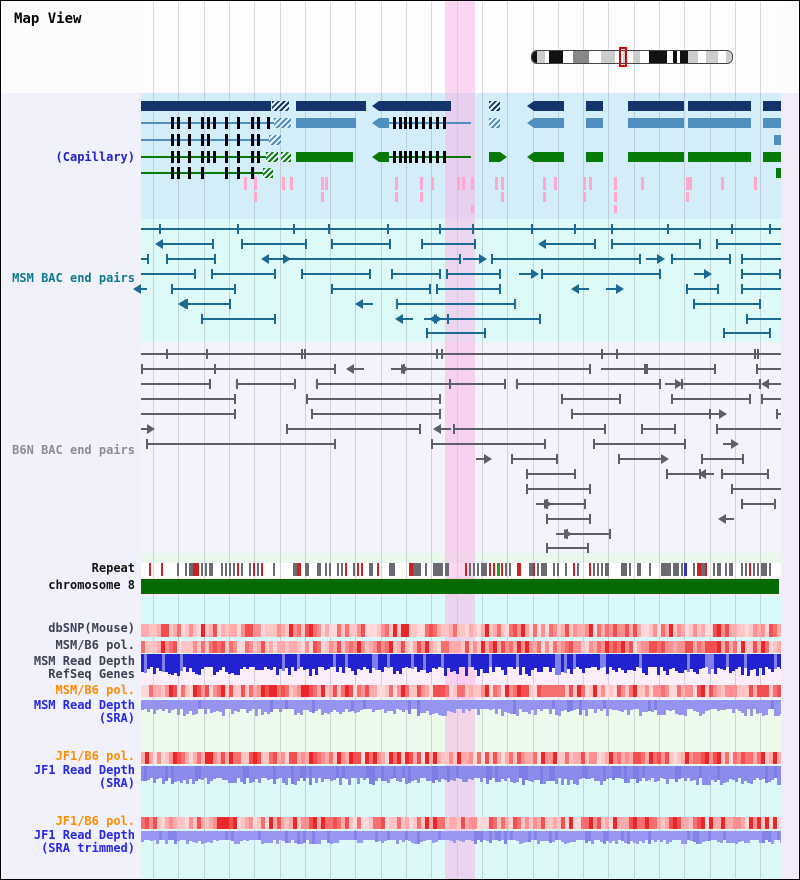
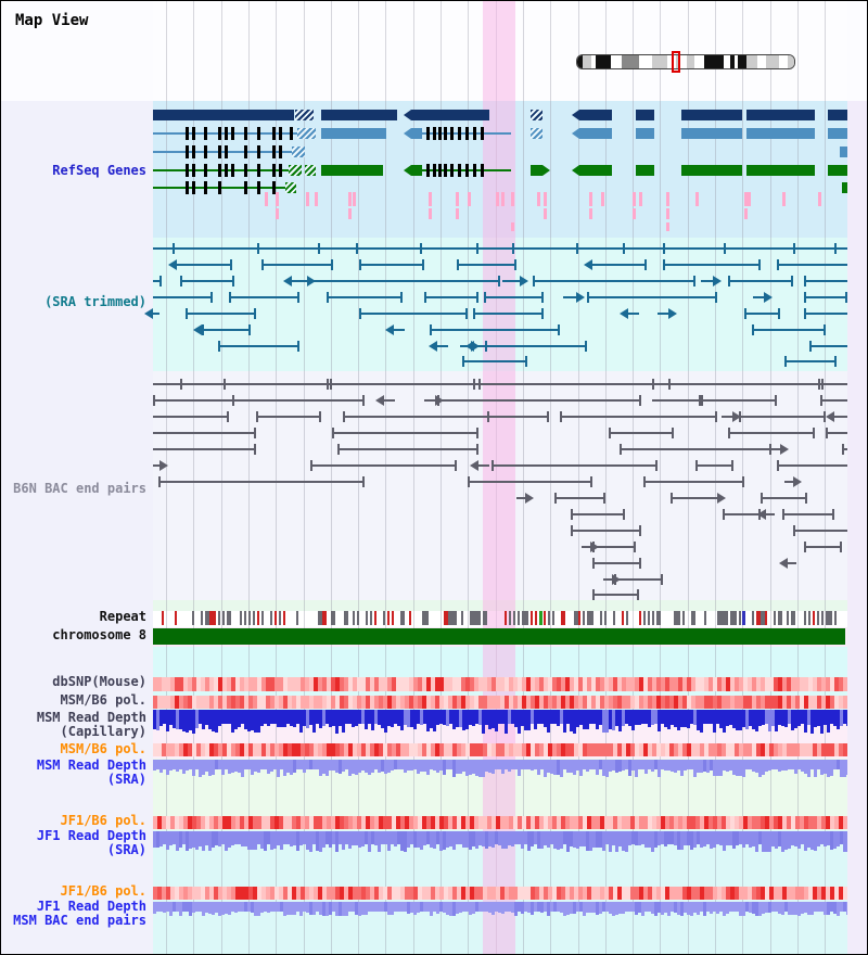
  Map View
- (Capillary)
+ RefSeq Genes
- MSM BAC end pairs
+ (SRA trimmed)
  B6N BAC end pairs
  Repeat
  chromosome 8
  dbSNP(Mouse)
  MSM/B6 pol.
  MSM Read Depth
- RefSeq Genes
+ (Capillary)
  MSM/B6 pol.
  MSM Read Depth
  (SRA)
  JF1/B6 pol.
  JF1 Read Depth
  (SRA)
  JF1/B6 pol.
  JF1 Read Depth
- (SRA trimmed)
+ MSM BAC end pairs
